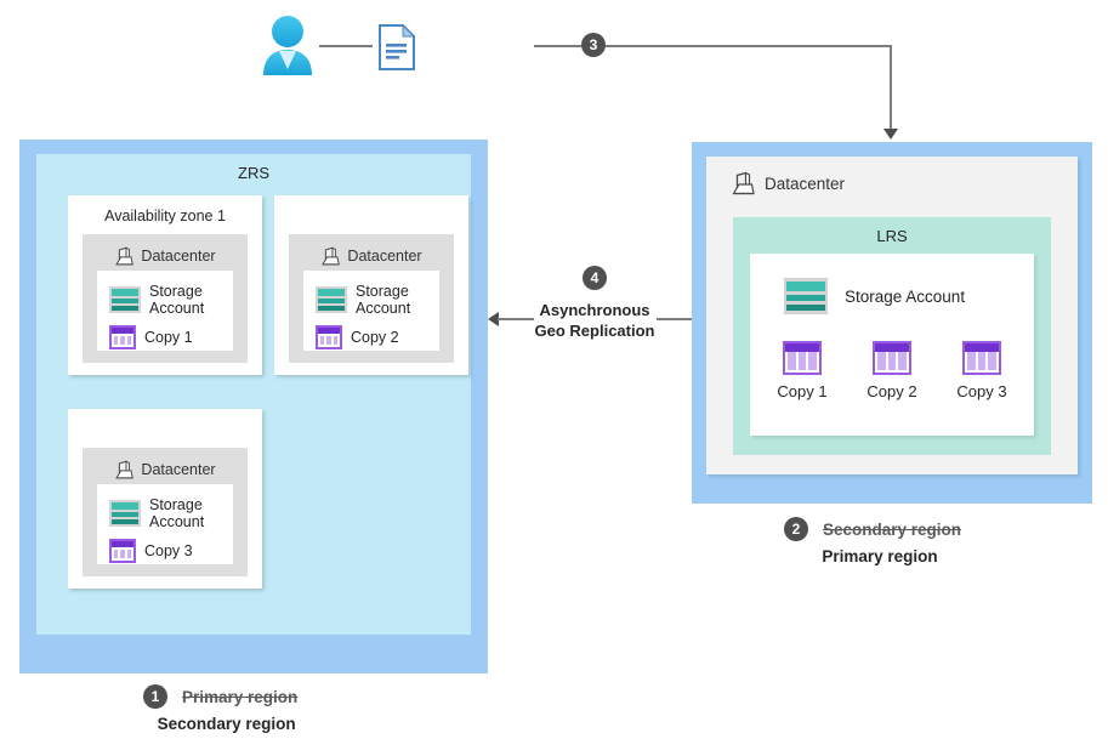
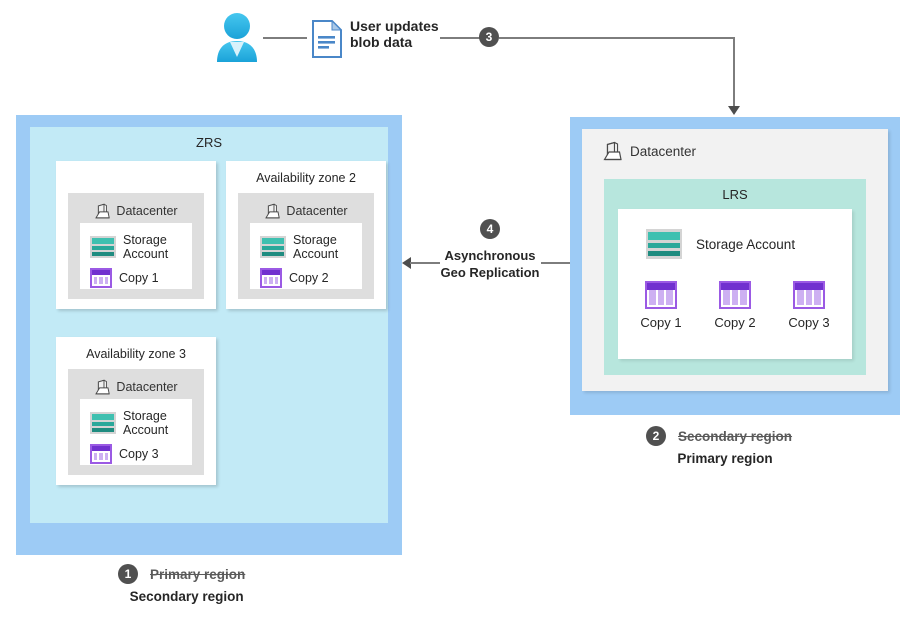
+ User updates
+ blob data
  3
  ZRS
- Availability zone 1
  Datacenter
  Storage
  Account
  Copy 1
+ Availability zone 2
  Datacenter
  Storage
  Account
  Copy 2
+ Availability zone 3
  Datacenter
  Storage
  Account
  Copy 3
  4
  Asynchronous
  Geo Replication
  Datacenter
  LRS
  Storage Account
  Copy 1
  Copy 2
  Copy 3
  1
  Primary region
  Secondary region
  2
  Secondary region
  Primary region
